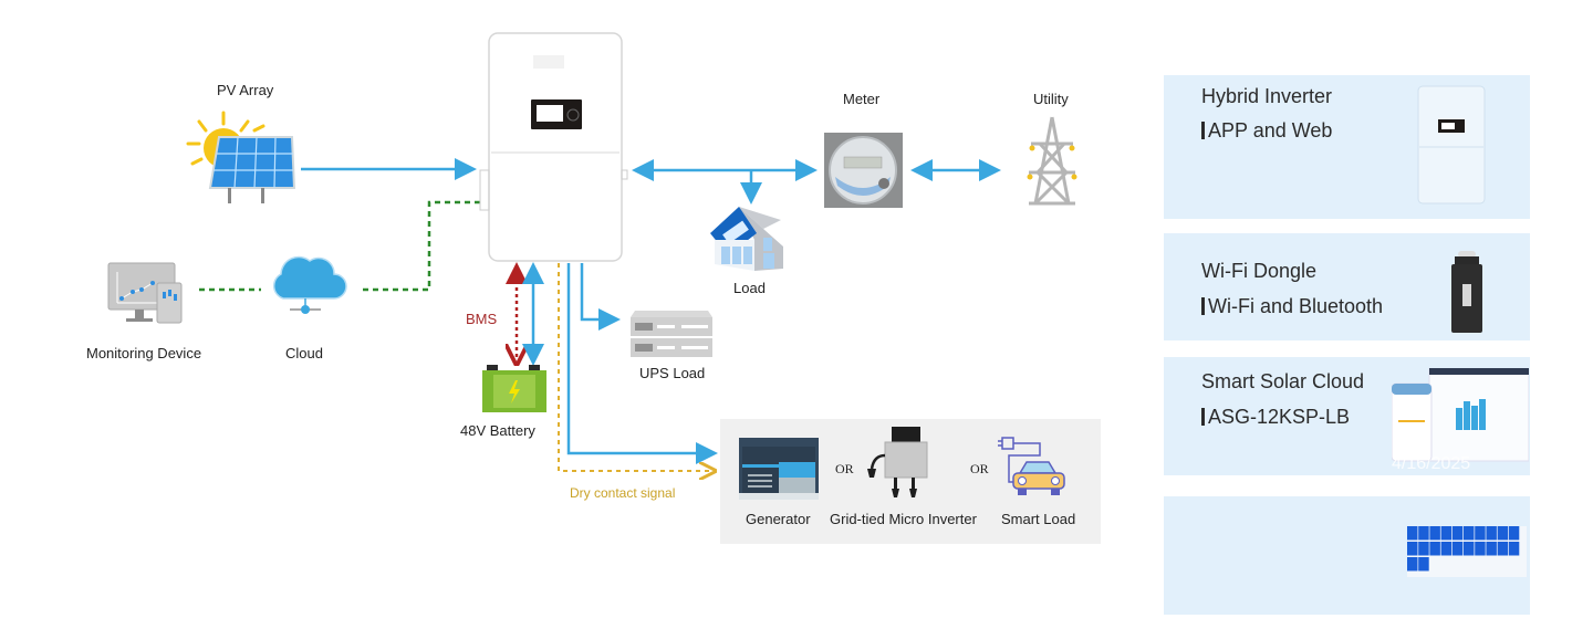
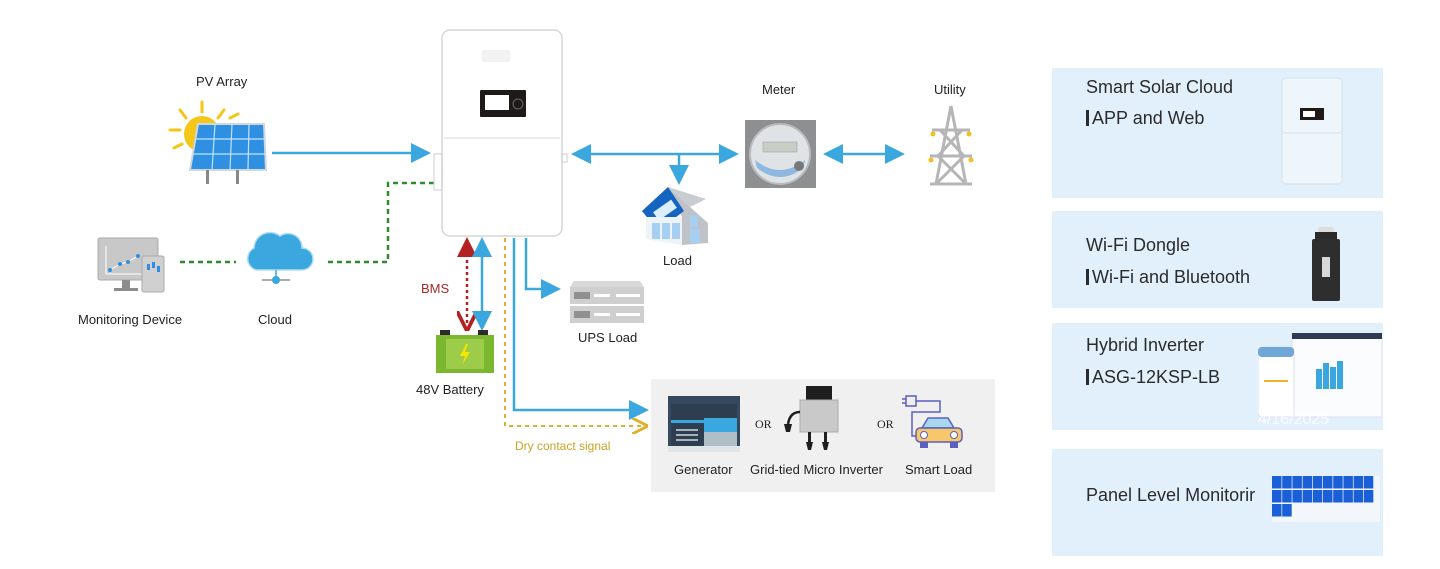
  PV Array
  Meter
  Utility
  Load
  Monitoring Device
  Cloud
  BMS
  48V Battery
  UPS Load
  Dry contact signal
  OR
  OR
  Generator
  Grid-tied Micro Inverter
  Smart Load
- Hybrid Inverter
+ Smart Solar Cloud
  APP and Web
  Wi-Fi Dongle
  Wi-Fi and Bluetooth
- Smart Solar Cloud
+ Hybrid Inverter
  ASG-12KSP-LB
  4/16/2025
+ Panel Level Monitorir
